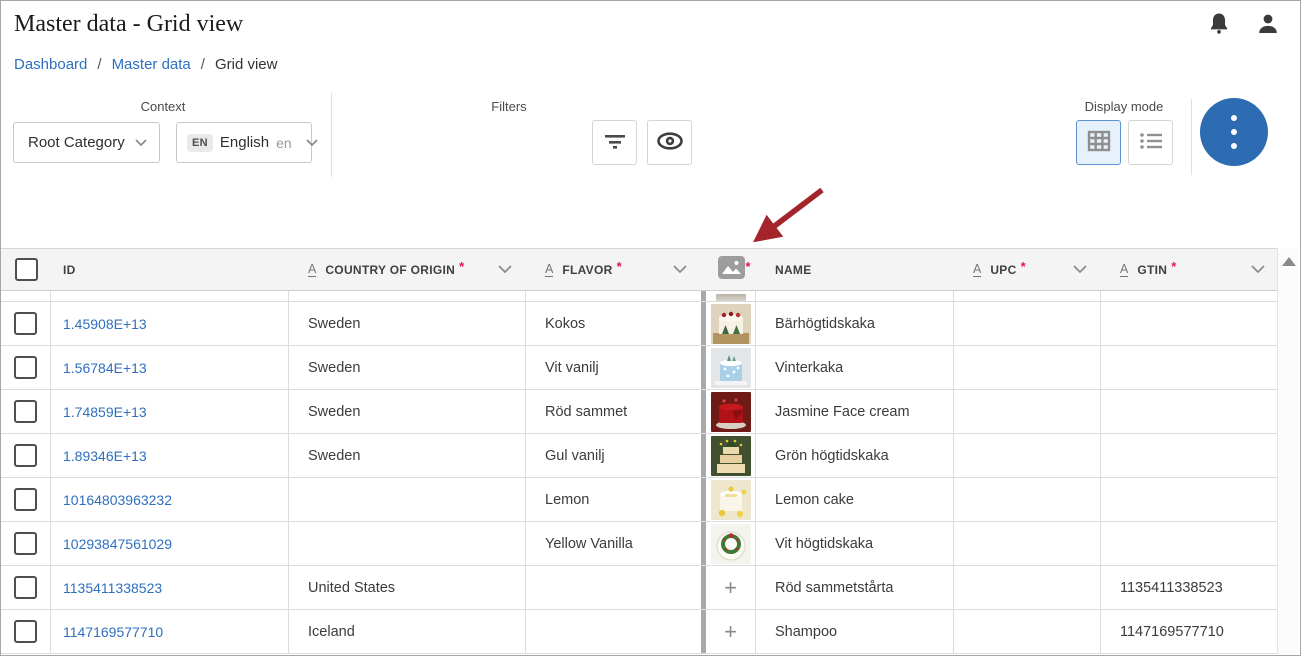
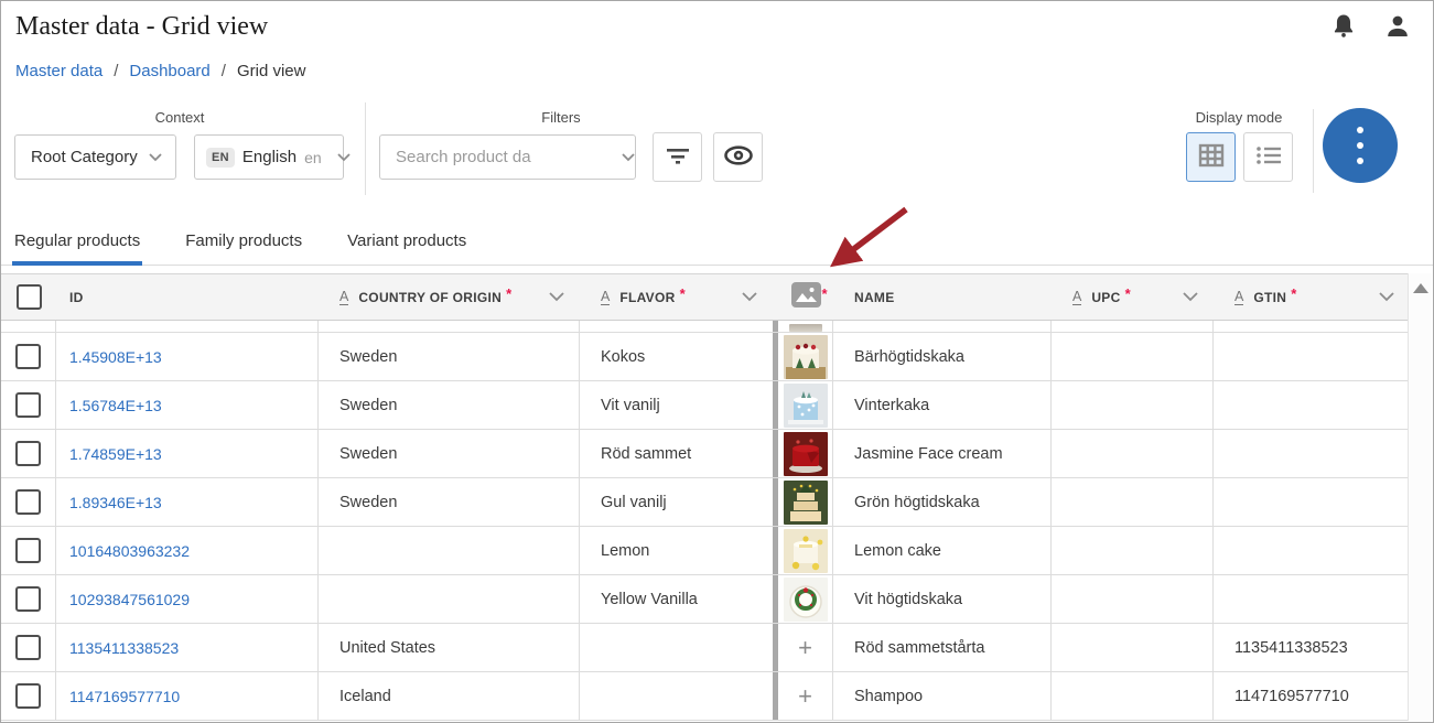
  Master data - Grid view
- Dashboard
+ Master data
  /
- Master data
+ Dashboard
  /
  Grid view
  Context
  Root Category
  EN
  English
  en
  Filters
+ Search product da
  Display mode
+ Regular products
+ Family products
+ Variant products
  ID
  A
  COUNTRY OF ORIGIN
  *
  A
  FLAVOR
  *
  *
  NAME
  A
  UPC
  *
  A
  GTIN
  *
  1.45908E+13
  Sweden
  Kokos
  Bärhögtidskaka
  1.56784E+13
  Sweden
  Vit vanilj
  Vinterkaka
  1.74859E+13
  Sweden
  Röd sammet
  Jasmine Face cream
  1.89346E+13
  Sweden
  Gul vanilj
  Grön högtidskaka
  10164803963232
  Lemon
  Lemon cake
  10293847561029
  Yellow Vanilla
  Vit högtidskaka
  1135411338523
  United States
  +
  Röd sammetstårta
  1135411338523
  1147169577710
  Iceland
  +
  Shampoo
  1147169577710
